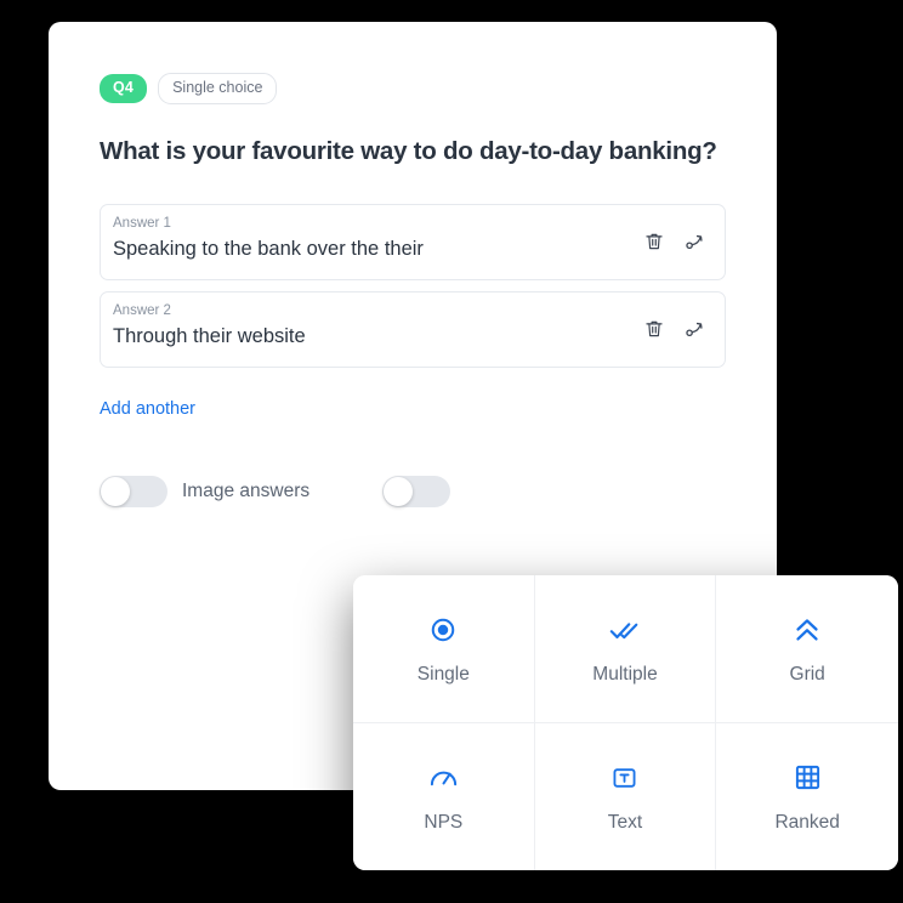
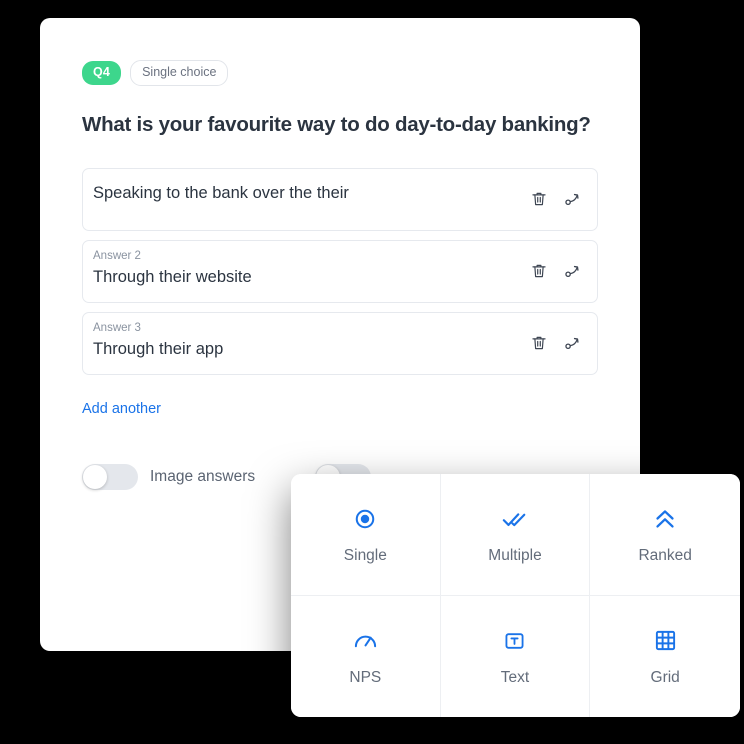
  Q4
  Single choice
  What is your favourite way to do day-to-day banking?
- Answer 1
  Speaking to the bank over the their
  Answer 2
  Through their website
+ Answer 3
+ Through their app
  Add another
  Image answers
  Single
  Multiple
- Grid
+ Ranked
  NPS
  Text
- Ranked
+ Grid
